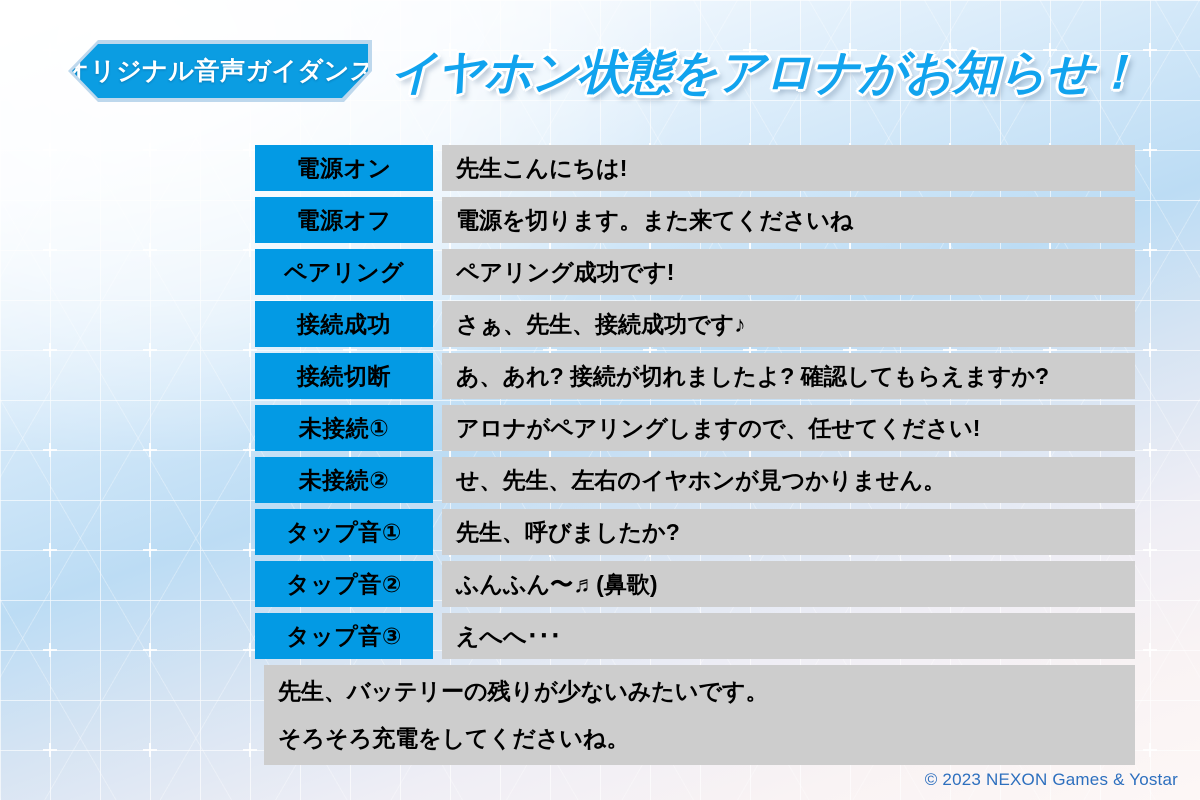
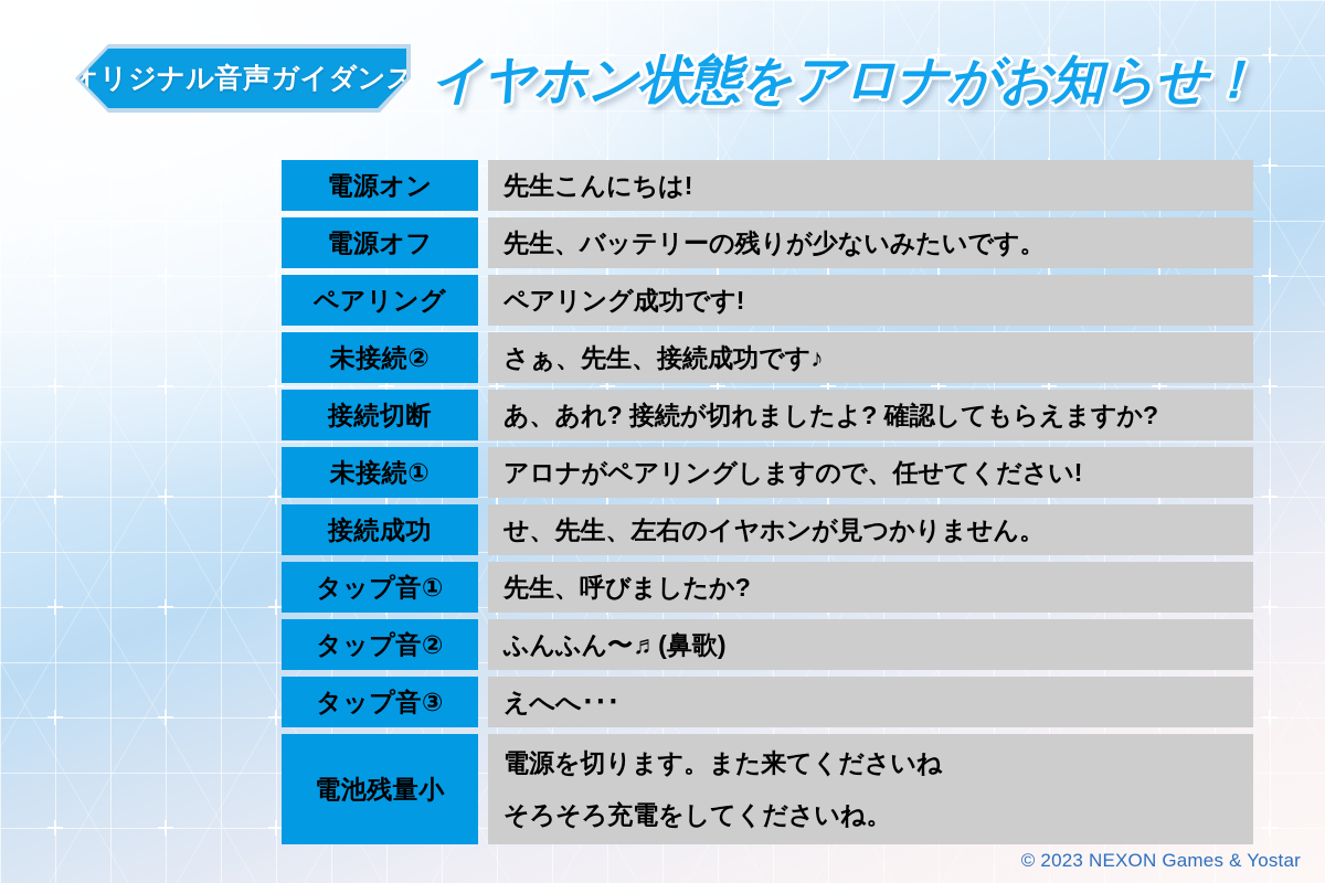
  オリジナル音声ガイダンス
  イヤホン状態をアロナがお知らせ！
  電源オン
  先生こんにちは!
  電源オフ
- 電源を切ります。また来てくださいね
+ 先生、バッテリーの残りが少ないみたいです。
  ペアリング
  ペアリング成功です!
- 接続成功
+ 未接続②
  さぁ、先生、接続成功です♪
  接続切断
  あ、あれ? 接続が切れましたよ? 確認してもらえますか?
  未接続①
  アロナがペアリングしますので、任せてください!
- 未接続②
+ 接続成功
  せ、先生、左右のイヤホンが見つかりません。
  タップ音①
  先生、呼びましたか?
  タップ音②
  ふんふん〜♬(鼻歌)
  タップ音③
  えへへ･･･
+ 電池残量小
- 先生、バッテリーの残りが少ないみたいです。
+ 電源を切ります。また来てくださいね
  そろそろ充電をしてくださいね。
  © 2023 NEXON Games & Yostar
